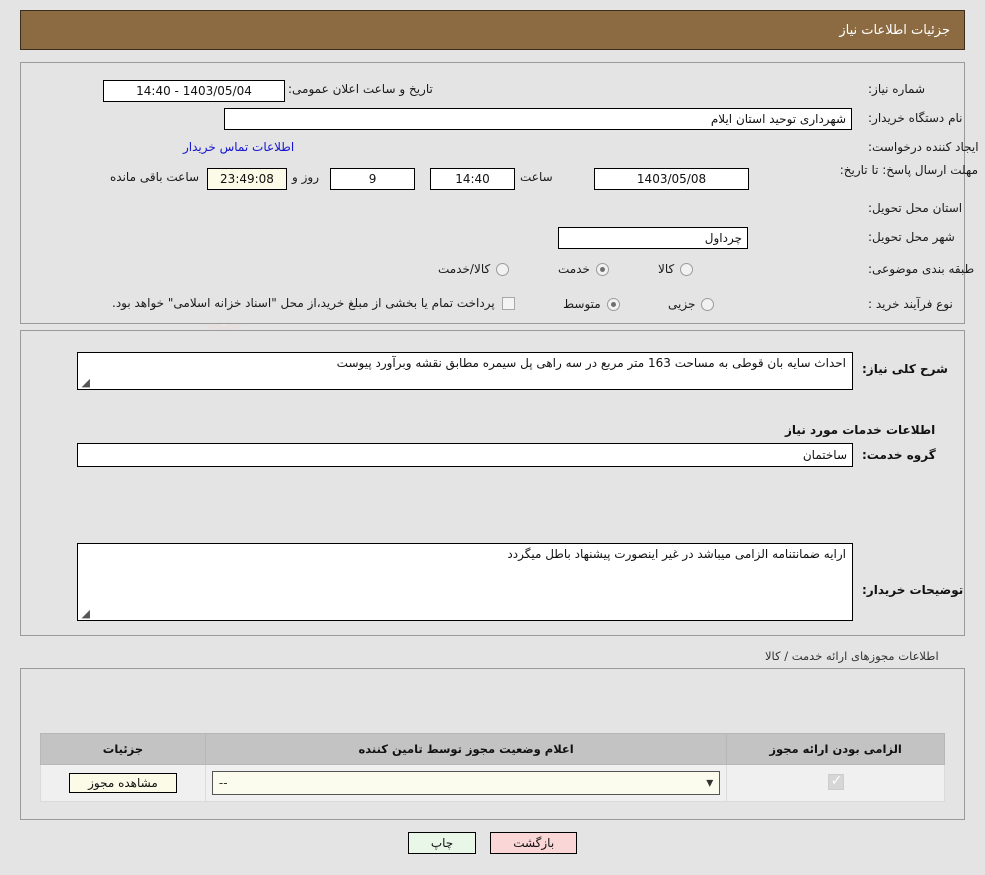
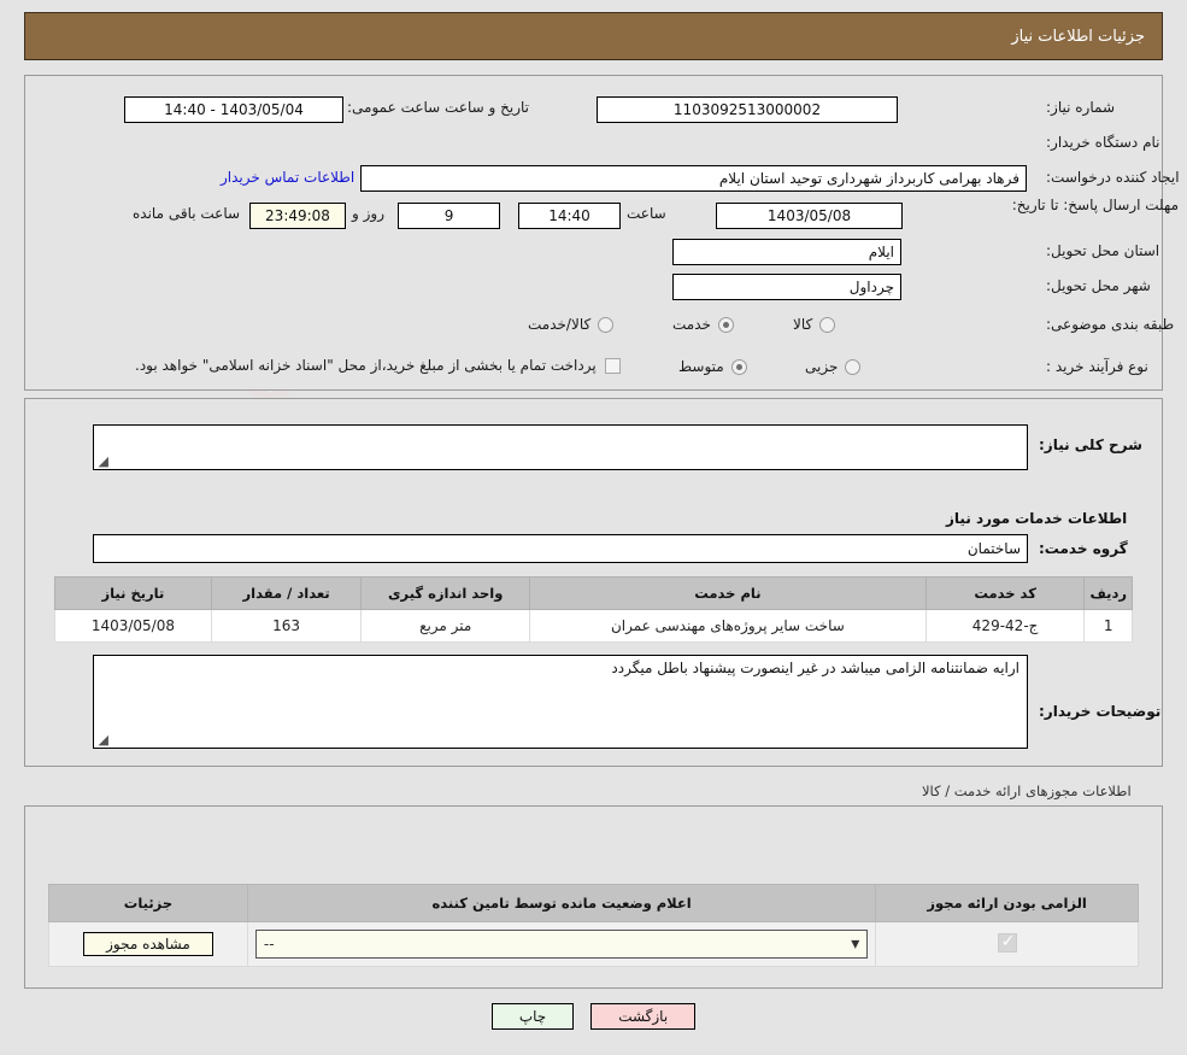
  جزئیات اطلاعات نیاز
  شماره نیاز:
+ 1103092513000002
- تاریخ و ساعت اعلان عمومی:
+ تاریخ و ساعت ساعت عمومی:
  1403/05/04 - 14:40
  نام دستگاه خریدار:
- شهرداری توحید استان ایلام
  ایجاد کننده درخواست:
+ فرهاد بهرامی کاربرداز شهرداری توحید استان ایلام
  اطلاعات تماس خریدار
  مهلت ارسال پاسخ: تا تاریخ:
  1403/05/08
  ساعت
  14:40
  9
  روز و
  23:49:08
  ساعت باقی مانده
  استان محل تحویل:
+ ایلام
  شهر محل تحویل:
  چرداول
  طبقه بندی موضوعی:
  کالا
  خدمت
  کالا/خدمت
  نوع فرآیند خرید :
  جزیی
  متوسط
  پرداخت تمام یا بخشی از مبلغ خرید،از محل "اسناد خزانه اسلامی" خواهد بود.
  شرح کلی نیاز:
- احداث سایه بان قوطی به مساحت 163 متر مربع در سه راهی پل سیمره مطابق نقشه وبرآورد پیوست
  ◢
  اطلاعات خدمات مورد نیاز
  گروه خدمت:
  ساختمان
+ ردیف	کد خدمت	نام خدمت	واحد اندازه گیری	تعداد / مقدار	تاریخ نیاز
+ 1	ج-42-429	ساخت سایر پروژه‌های مهندسی عمران	متر مربع	163	1403/05/08
  توضیحات خریدار:
  ارایه ضمانتنامه الزامی میباشد در غیر اینصورت پیشنهاد باطل میگردد
  ◢
  اطلاعات مجوزهای ارائه خدمت / کالا
- الزامی بودن ارائه مجوز	اعلام وضعیت مجوز توسط تامین کننده	جزئیات
+ الزامی بودن ارائه مجوز	اعلام وضعیت مانده توسط تامین کننده	جزئیات
  	▾ --	مشاهده مجوز
  بازگشت
  چاپ
